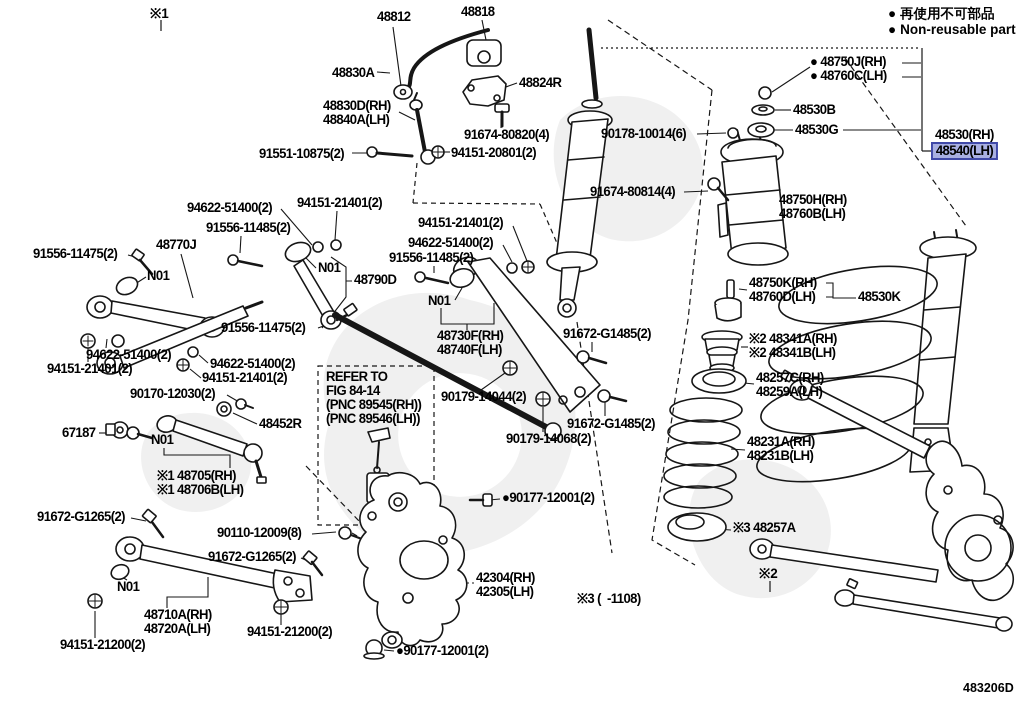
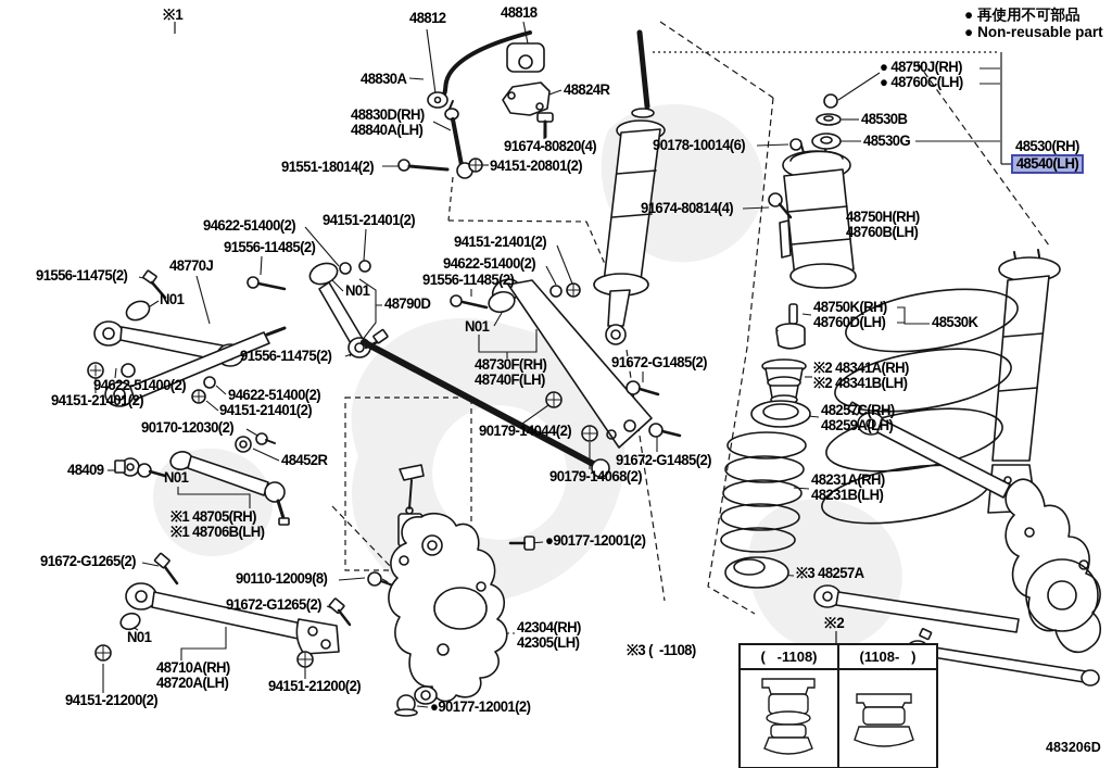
  ● 再使用不可部品
  ● Non-reusable part
  ※1
  ※2
+ ( -1108)
+ (1108- )
  48812
  48818
  48830A
  48824R
  48830D(RH)
  48840A(LH)
  91674-80820(4)
- 91551-10875(2)
+ 91551-18014(2)
  94151-20801(2)
  90178-10014(6)
  91674-80814(4)
  ● 48750J(RH)
  ● 48760C(LH)
  48530B
  48530G
  48530(RH)
  48540(LH)
  48750H(RH)
  48760B(LH)
  48750K(RH)
  48760D(LH)
  48530K
  ※2 48341A(RH)
  ※2 48341B(LH)
  48257C(RH)
  48259A(LH)
  48231A(RH)
  48231B(LH)
  ※3 48257A
  48770J
  91556-11475(2)
  N01
  94622-51400(2)
  91556-11485(2)
  94151-21401(2)
  N01
  48790D
  91556-11475(2)
  94622-51400(2)
  94151-21401(2)
  94622-51400(2)
  94151-21401(2)
  94151-21401(2)
  94622-51400(2)
  91556-11485(2)
  N01
  48730F(RH)
  48740F(LH)
  91672-G1485(2)
  90179-14044(2)
  91672-G1485(2)
  90179-14068(2)
  90170-12030(2)
  48452R
- 67187
+ 48409
  N01
  ※1 48705(RH)
  ※1 48706B(LH)
  91672-G1265(2)
- REFER TO
- FIG 84-14
- (PNC 89545(RH))
- (PNC 89546(LH))
  90110-12009(8)
  91672-G1265(2)
  N01
  48710A(RH)
  48720A(LH)
  94151-21200(2)
  94151-21200(2)
  42304(RH)
  42305(LH)
  ●90177-12001(2)
  ●90177-12001(2)
  ※3 ( -1108)
  483206D
